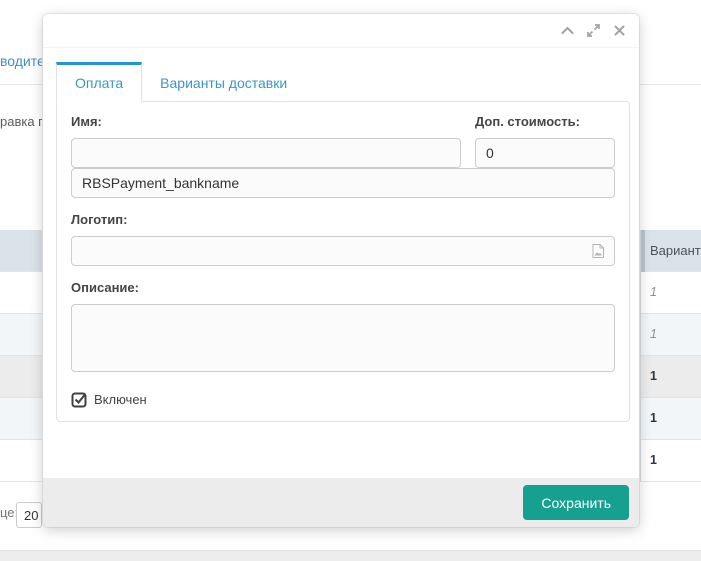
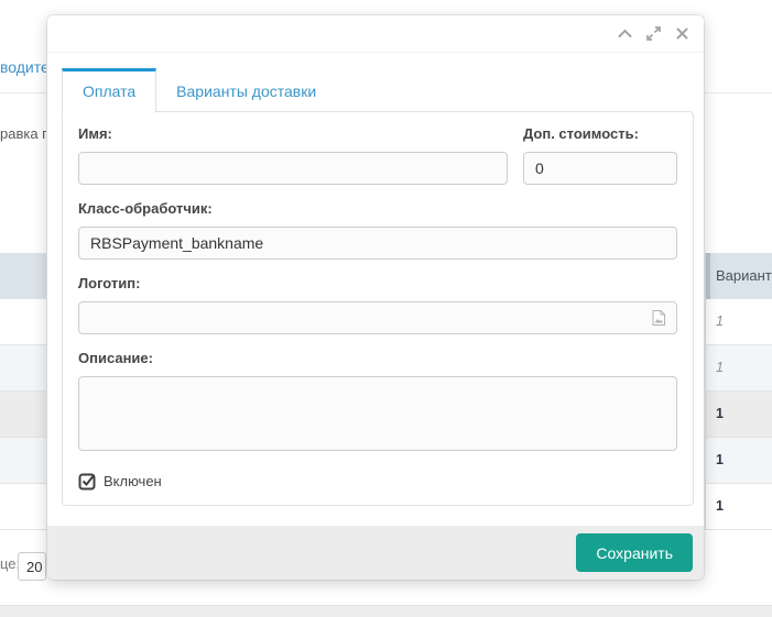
  водите
  равка п
  Вариант
  1
  1
  1
  1
  1
  20
  Оплата
  Варианты доставки
  Имя:
  Доп. стоимость:
  0
+ Класс-обработчик:
  RBSPayment_bankname
  Логотип:
  Описание:
  Включен
  Сохранить
